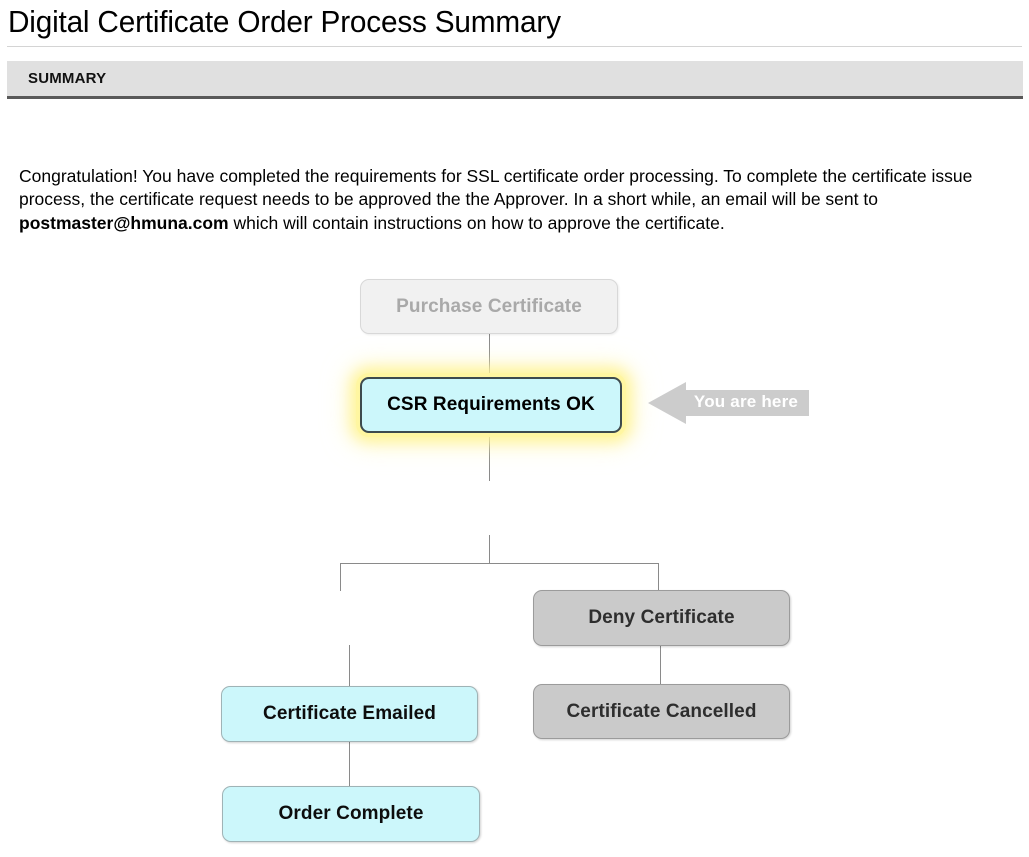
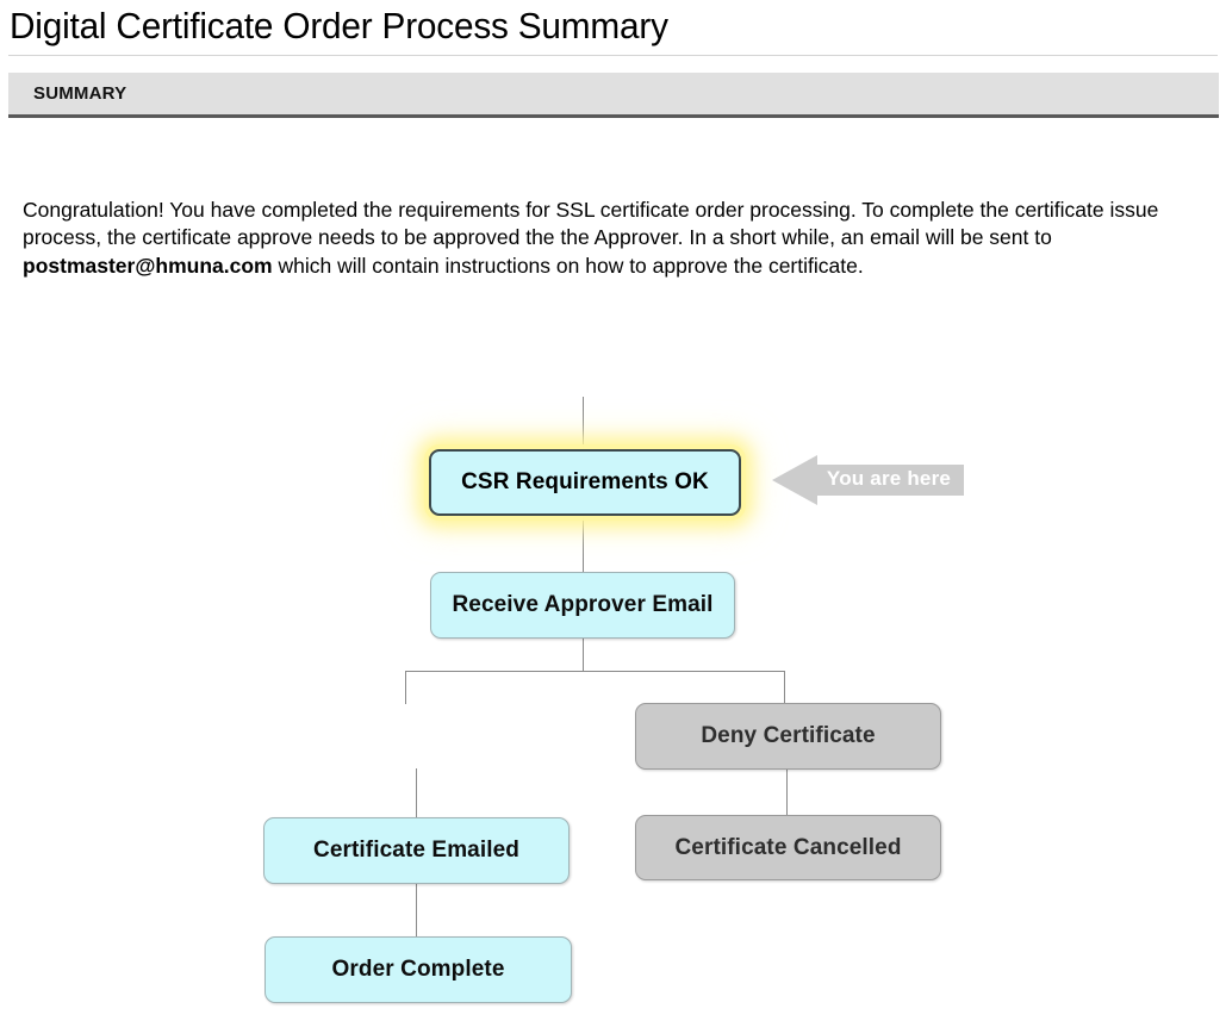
  Digital Certificate Order Process Summary
  SUMMARY
- Congratulation! You have completed the requirements for SSL certificate order processing. To complete the certificate issue process, the certificate request needs to be approved the the Approver. In a short while, an email will be sent to postmaster@hmuna.com which will contain instructions on how to approve the certificate.
+ Congratulation! You have completed the requirements for SSL certificate order processing. To complete the certificate issue process, the certificate approve needs to be approved the the Approver. In a short while, an email will be sent to postmaster@hmuna.com which will contain instructions on how to approve the certificate.
- Purchase Certificate
  CSR Requirements OK
+ Receive Approver Email
  Deny Certificate
  Certificate Emailed
  Certificate Cancelled
  Order Complete
  You are here
